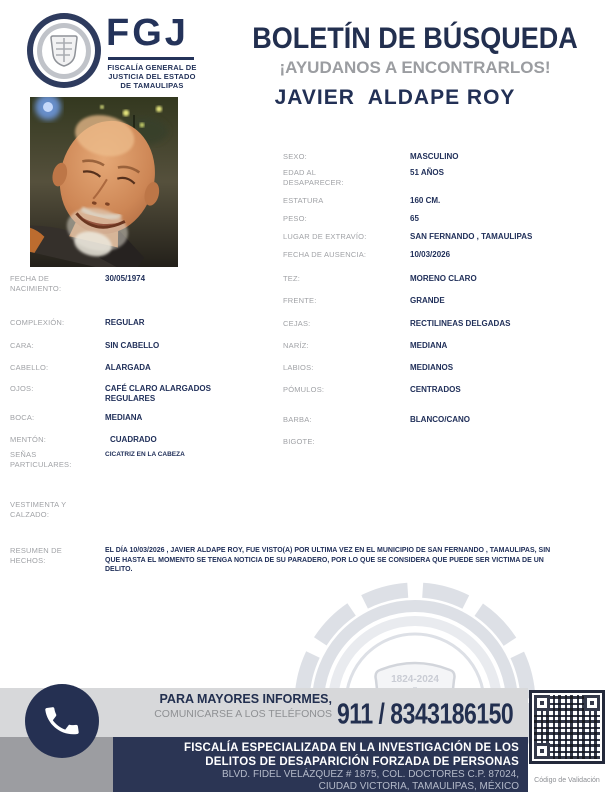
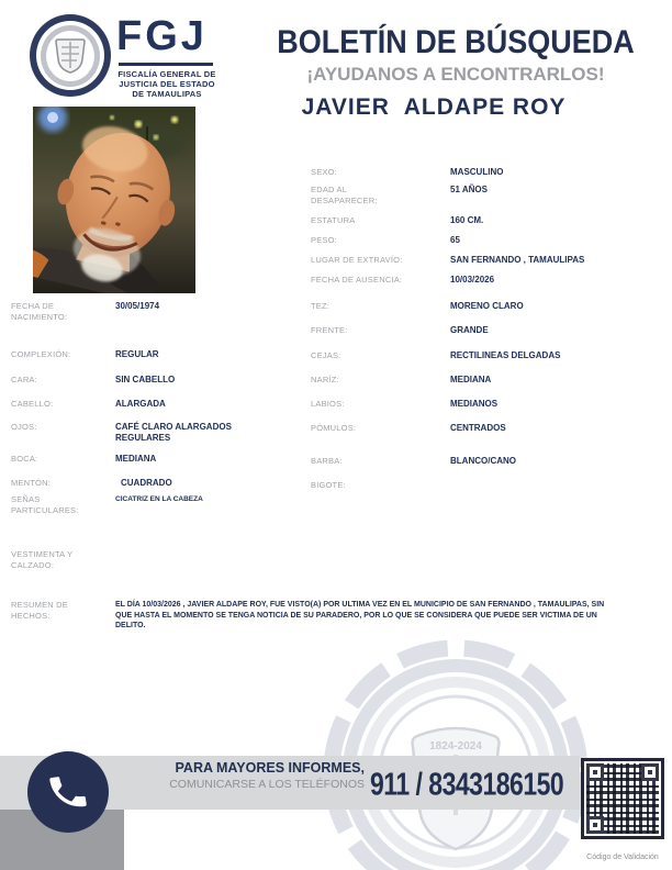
  1824-2024
  FGJ
  FISCALÍA GENERAL DE
  JUSTICIA DEL ESTADO
  DE TAMAULIPAS
  BOLETÍN DE BÚSQUEDA
  ¡AYUDANOS A ENCONTRARLOS!
  JAVIER ALDAPE ROY
  SEXO:
  MASCULINO
  EDAD AL DESAPARECER:
  51 AÑOS
  ESTATURA
  160 CM.
  PESO:
  65
  LUGAR DE EXTRAVÍO:
  SAN FERNANDO , TAMAULIPAS
  FECHA DE AUSENCIA:
  10/03/2026
  TEZ:
  MORENO CLARO
  FRENTE:
  GRANDE
  CEJAS:
  RECTILINEAS DELGADAS
  NARÍZ:
  MEDIANA
  LABIOS:
  MEDIANOS
  PÓMULOS:
  CENTRADOS
  BARBA:
  BLANCO/CANO
  BIGOTE:
  FECHA DE NACIMIENTO:
  30/05/1974
  COMPLEXIÓN:
  REGULAR
  CARA:
  SIN CABELLO
  CABELLO:
  ALARGADA
  OJOS:
  CAFÉ CLARO ALARGADOS REGULARES
  BOCA:
  MEDIANA
  MENTÓN:
  CUADRADO
  SEÑAS PARTICULARES:
  VESTIMENTA Y CALZADO:
  RESUMEN DE HECHOS:
- FISCALÍA ESPECIALIZADA EN LA INVESTIGACIÓN DE LOS
- DELITOS DE DESAPARICIÓN FORZADA DE PERSONAS
- BLVD. FIDEL VELÁZQUEZ # 1875, COL. DOCTORES C.P. 87024,
- CIUDAD VICTORIA, TAMAULIPAS, MÉXICO
  PARA MAYORES INFORMES,
  COMUNICARSE A LOS TELÉFONOS
  911 / 8343186150
